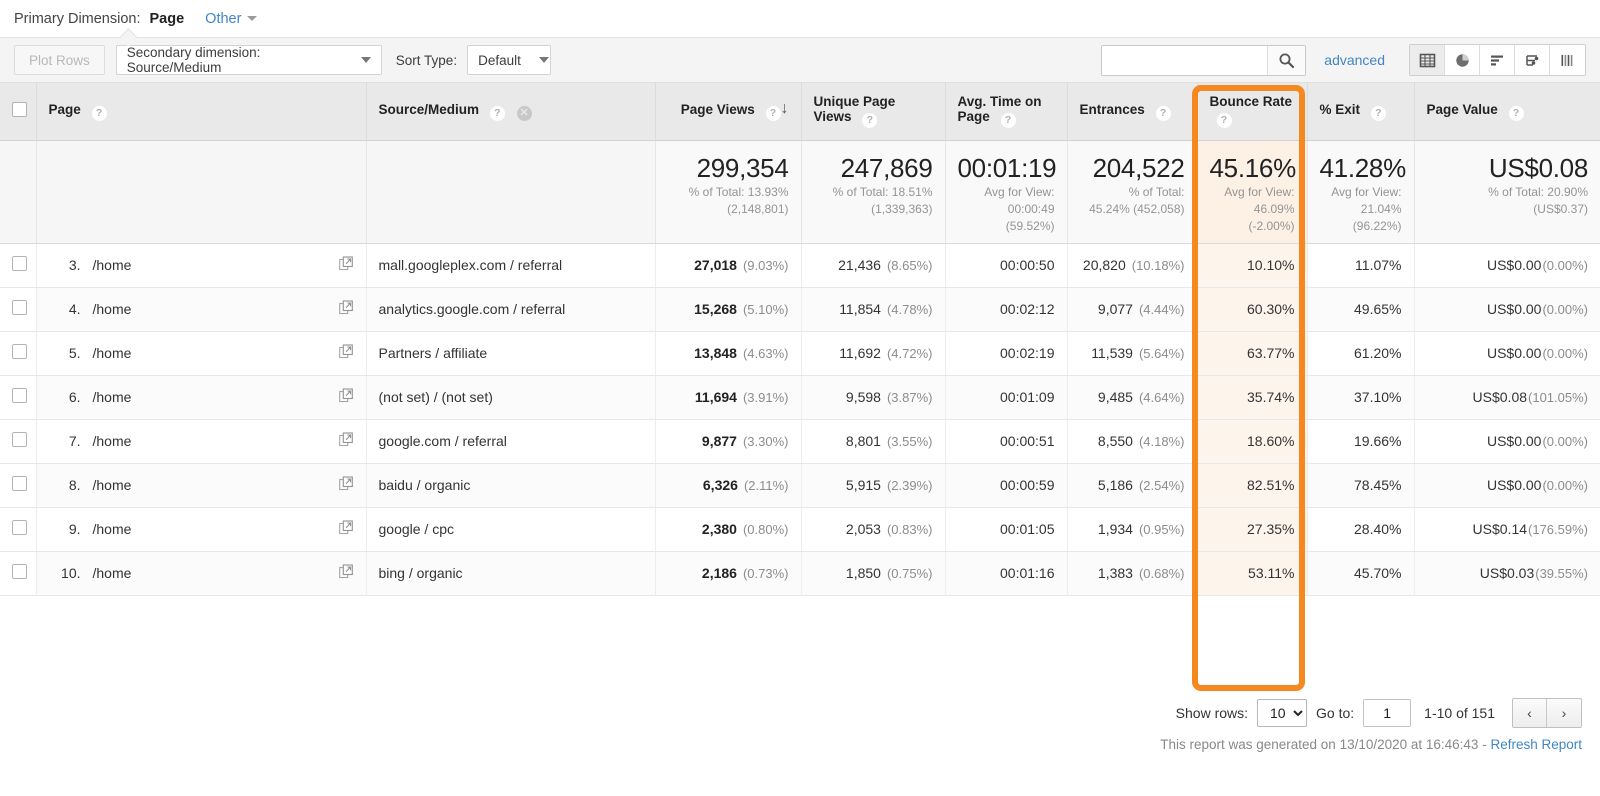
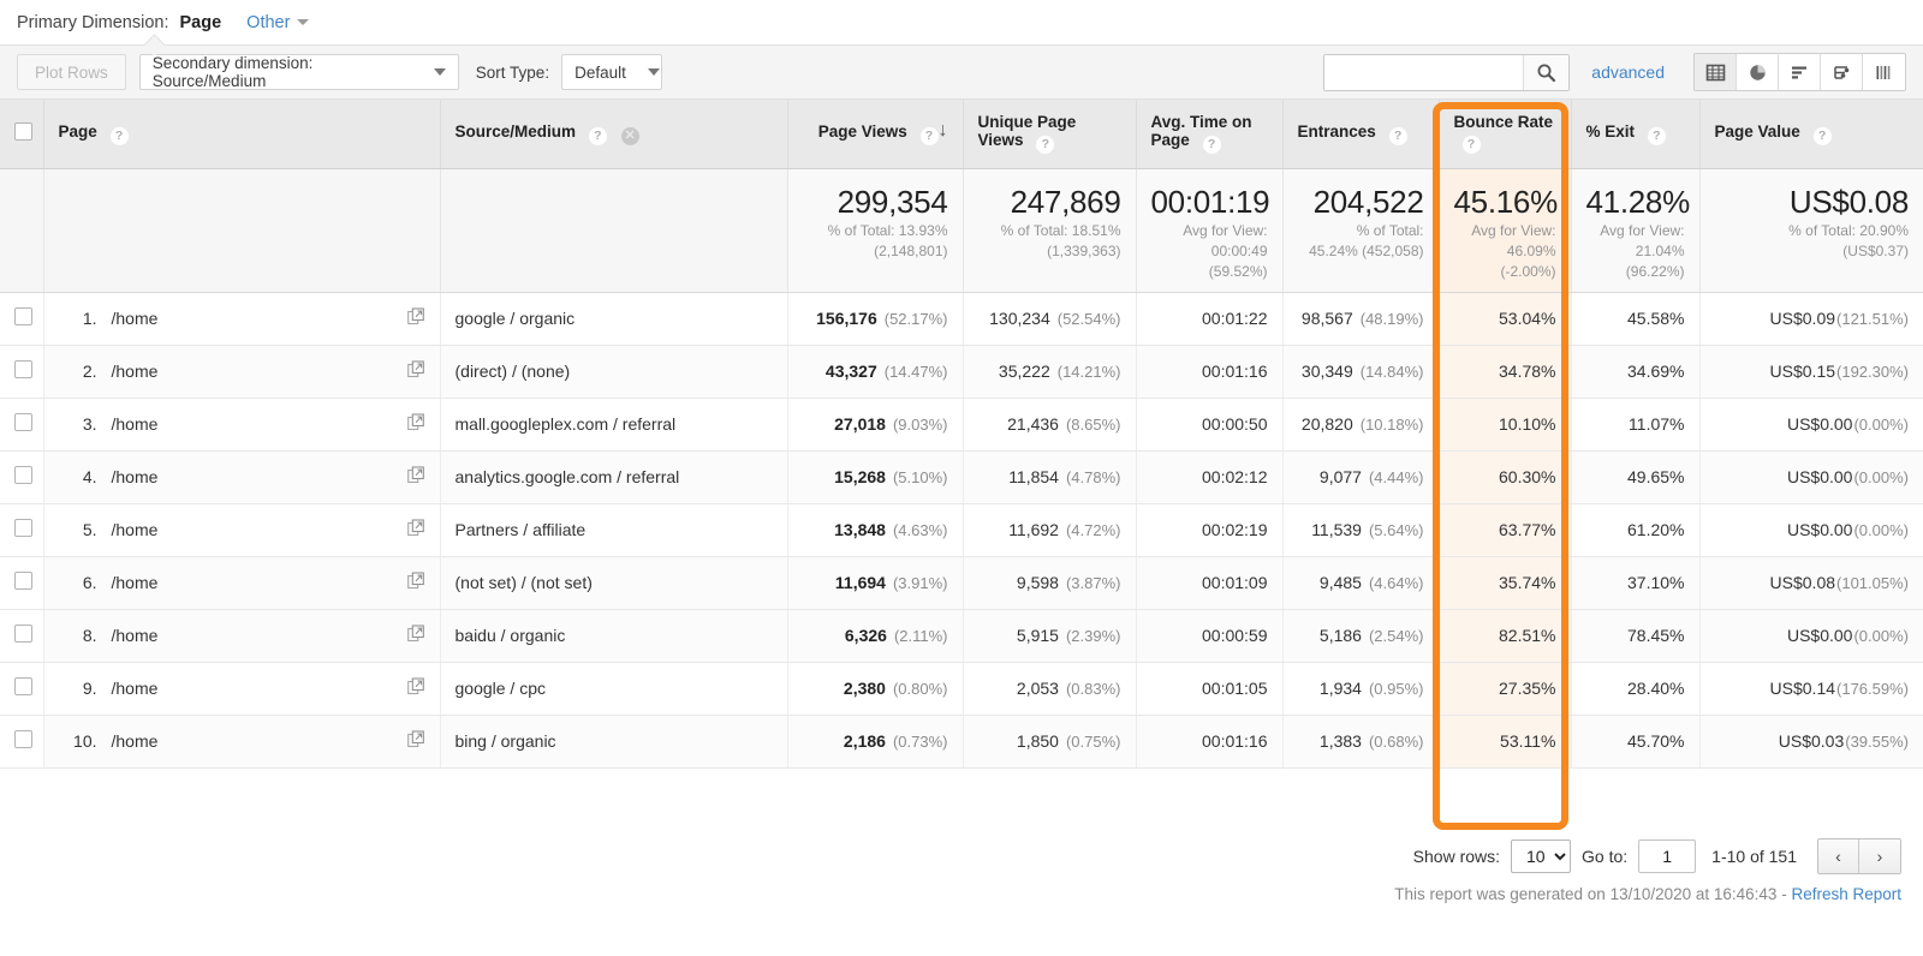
  Primary Dimension:
  Page
  Other
  Plot Rows
  Secondary dimension: Source/Medium
  Sort Type:
  Default
  advanced
  	Page ?	Source/Medium ? ✕	Page Views ? ↓	Unique Page Views ?	Avg. Time on Page ?	Entrances ?	Bounce Rate ?	% Exit ?	Page Value ?
  			299,354 % of Total: 13.93% (2,148,801)	247,869 % of Total: 18.51% (1,339,363)	00:01:19 Avg for View: 00:00:49 (59.52%)	204,522 % of Total: 45.24% (452,058)	45.16% Avg for View: 46.09% (-2.00%)	41.28% Avg for View: 21.04% (96.22%)	US$0.08 % of Total: 20.90% (US$0.37)
+ 	1. /home	google / organic	156,176 (52.17%)	130,234 (52.54%)	00:01:22	98,567 (48.19%)	53.04%	45.58%	US$0.09(121.51%)
+ 	2. /home	(direct) / (none)	43,327 (14.47%)	35,222 (14.21%)	00:01:16	30,349 (14.84%)	34.78%	34.69%	US$0.15(192.30%)
  	3. /home	mall.googleplex.com / referral	27,018 (9.03%)	21,436 (8.65%)	00:00:50	20,820 (10.18%)	10.10%	11.07%	US$0.00(0.00%)
  	4. /home	analytics.google.com / referral	15,268 (5.10%)	11,854 (4.78%)	00:02:12	9,077 (4.44%)	60.30%	49.65%	US$0.00(0.00%)
  	5. /home	Partners / affiliate	13,848 (4.63%)	11,692 (4.72%)	00:02:19	11,539 (5.64%)	63.77%	61.20%	US$0.00(0.00%)
  	6. /home	(not set) / (not set)	11,694 (3.91%)	9,598 (3.87%)	00:01:09	9,485 (4.64%)	35.74%	37.10%	US$0.08(101.05%)
- 	7. /home	google.com / referral	9,877 (3.30%)	8,801 (3.55%)	00:00:51	8,550 (4.18%)	18.60%	19.66%	US$0.00(0.00%)
  	8. /home	baidu / organic	6,326 (2.11%)	5,915 (2.39%)	00:00:59	5,186 (2.54%)	82.51%	78.45%	US$0.00(0.00%)
  	9. /home	google / cpc	2,380 (0.80%)	2,053 (0.83%)	00:01:05	1,934 (0.95%)	27.35%	28.40%	US$0.14(176.59%)
  	10. /home	bing / organic	2,186 (0.73%)	1,850 (0.75%)	00:01:16	1,383 (0.68%)	53.11%	45.70%	US$0.03(39.55%)
  Show rows:
  10
  Go to:
  1
  1-10 of 151
  ‹
  ›
  This report was generated on 13/10/2020 at 16:46:43 - Refresh Report
